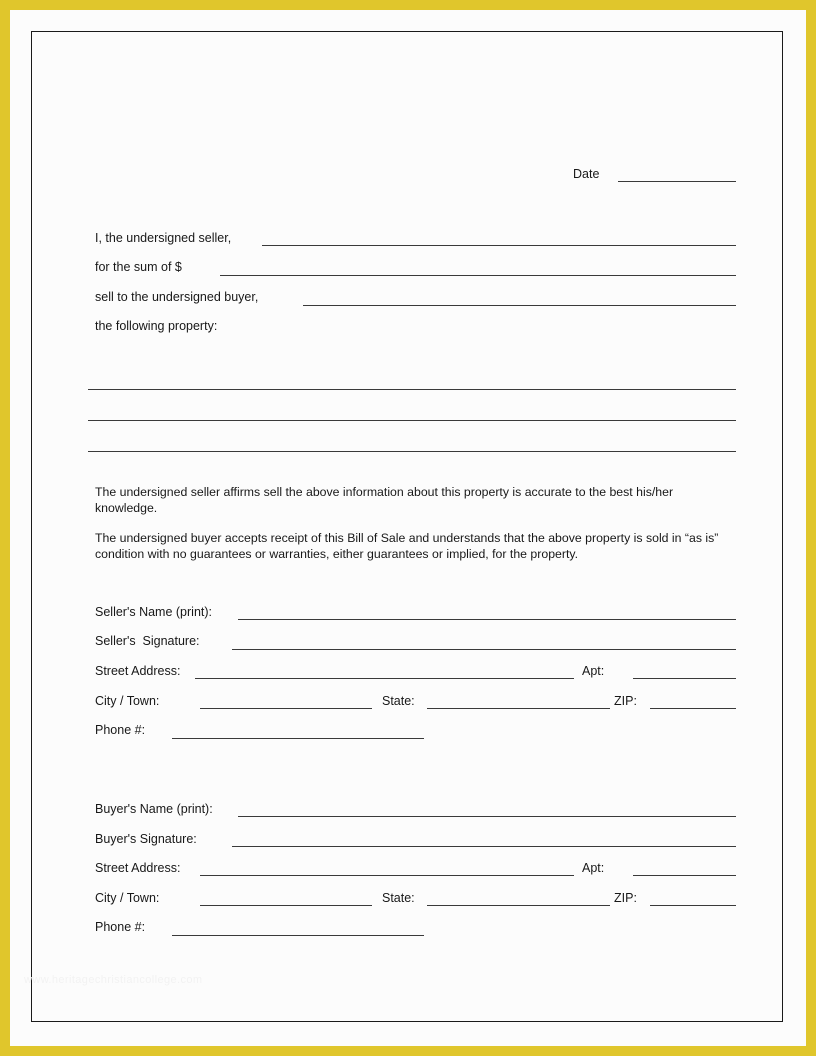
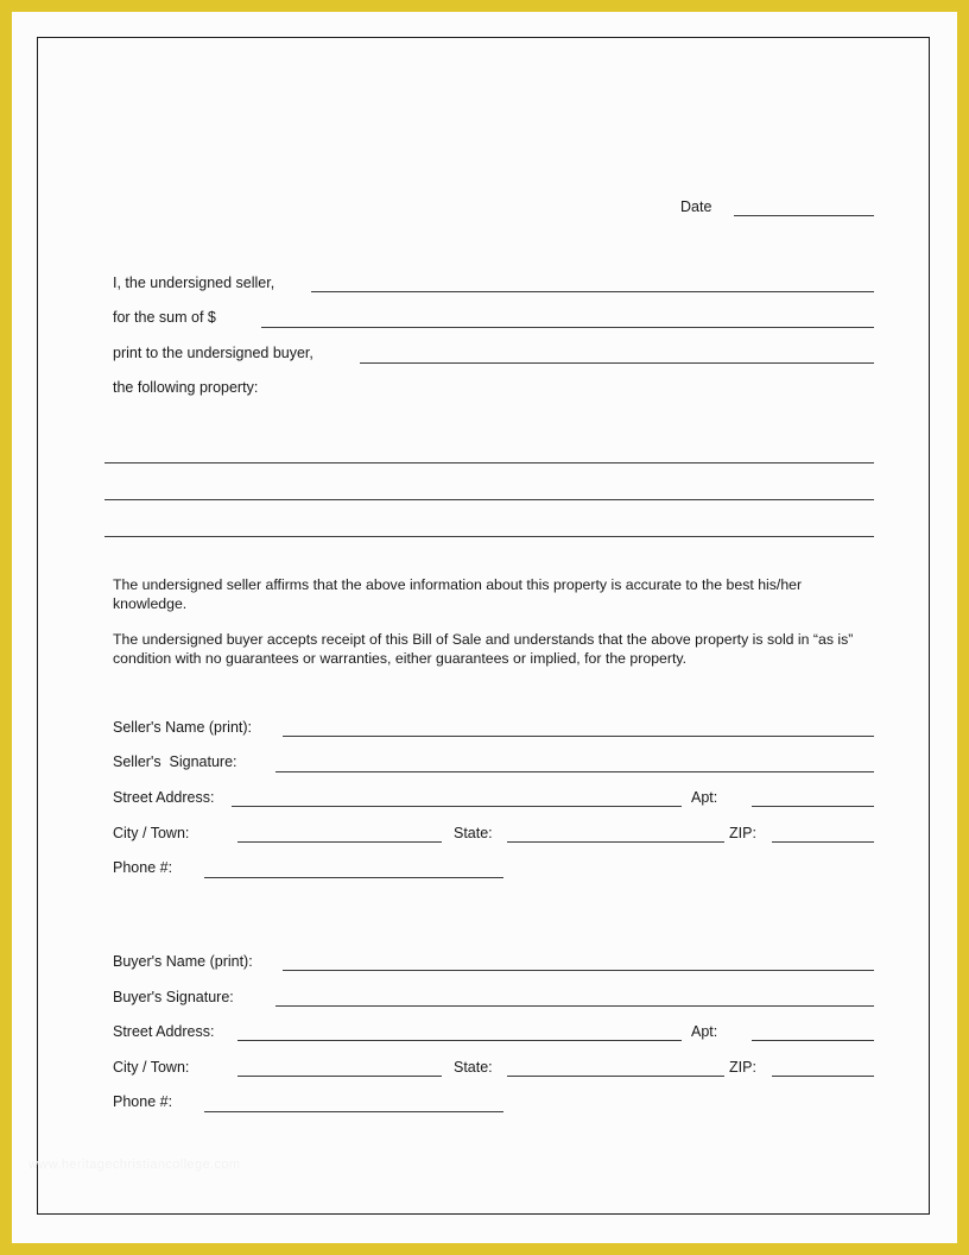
  Date
  I, the undersigned seller,
  for the sum of $
- sell to the undersigned buyer,
+ print to the undersigned buyer,
  the following property:
- The undersigned seller affirms sell the above information about this property is accurate to the best his/her knowledge.
+ The undersigned seller affirms that the above information about this property is accurate to the best his/her knowledge.
  The undersigned buyer accepts receipt of this Bill of Sale and understands that the above property is sold in “as is” condition with no guarantees or warranties, either guarantees or implied, for the property.
  Seller's Name (print):
  Seller's Signature:
  Street Address:
  Apt:
  City / Town:
  State:
  ZIP:
  Phone #:
  Buyer's Name (print):
  Buyer's Signature:
  Street Address:
  Apt:
  City / Town:
  State:
  ZIP:
  Phone #:
  www.heritagechristiancollege.com
